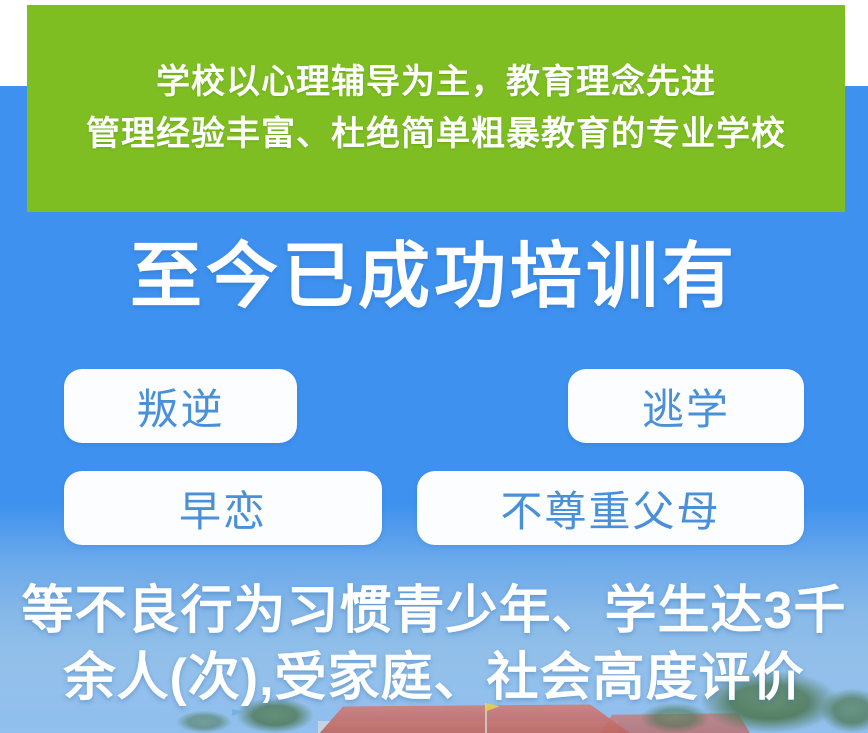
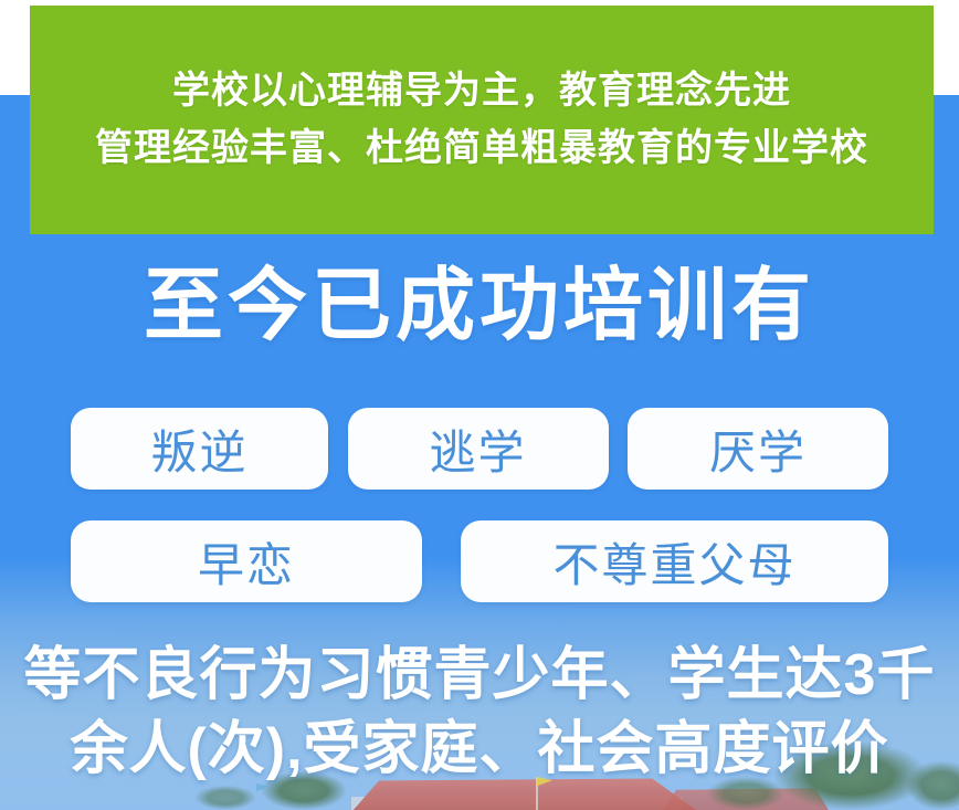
  学校以心理辅导为主，教育理念先进
  管理经验丰富、杜绝简单粗暴教育的专业学校
  至今已成功培训有
  叛逆
  逃学
+ 厌学
  早恋
  不尊重父母
  等不良行为习惯青少年、学生达3千
  余人(次),受家庭、社会高度评价
